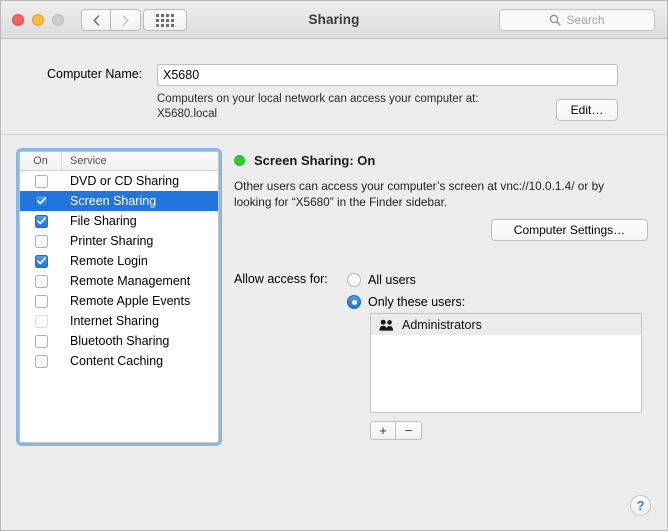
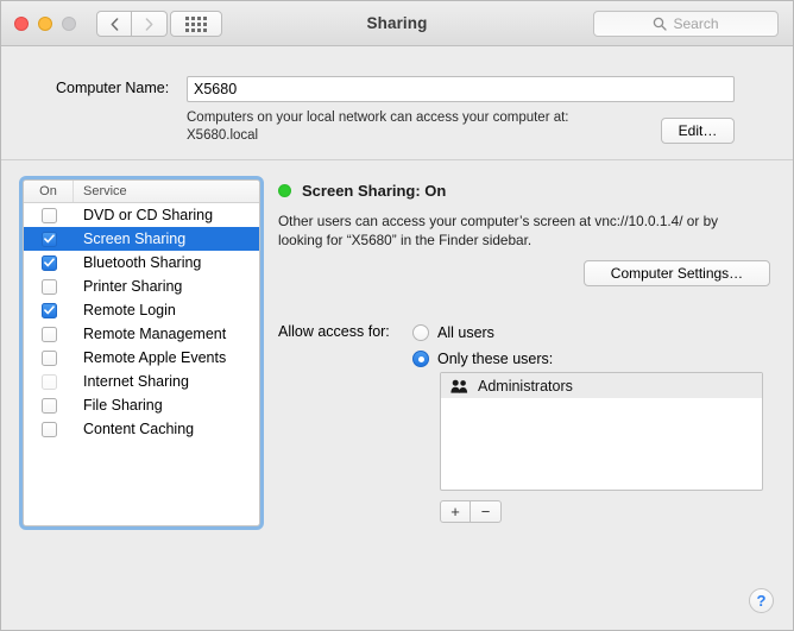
  Sharing
  Search
  Computer Name:
  X5680
  Computers on your local network can access your computer at:
  X5680.local
  Edit…
  On
  Service
  DVD or CD Sharing
  Screen Sharing
- File Sharing
+ Bluetooth Sharing
  Printer Sharing
  Remote Login
  Remote Management
  Remote Apple Events
  Internet Sharing
- Bluetooth Sharing
+ File Sharing
  Content Caching
  Screen Sharing: On
  Other users can access your computer’s screen at vnc://10.0.1.4/ or by looking for “X5680” in the Finder sidebar.
  Computer Settings…
  Allow access for:
  All users
  Only these users:
  Administrators
  +
  −
  ?
